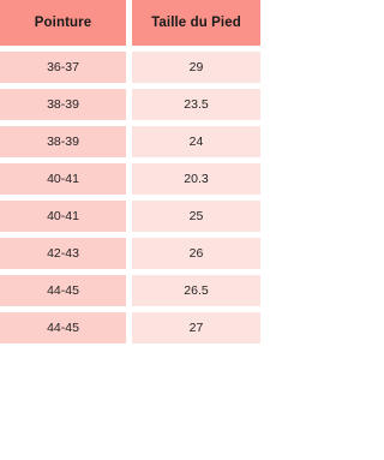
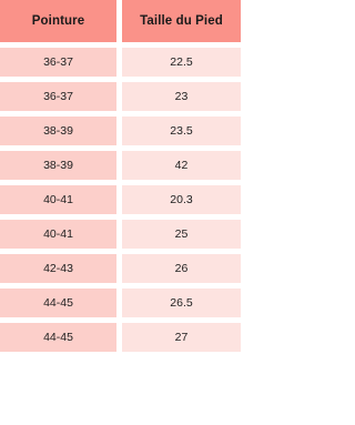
  Pointure		Taille du Pied
+ 36-37		22.5
- 36-37		29
+ 36-37		23
  38-39		23.5
- 38-39		24
+ 38-39		42
  40-41		20.3
  40-41		25
  42-43		26
  44-45		26.5
  44-45		27
